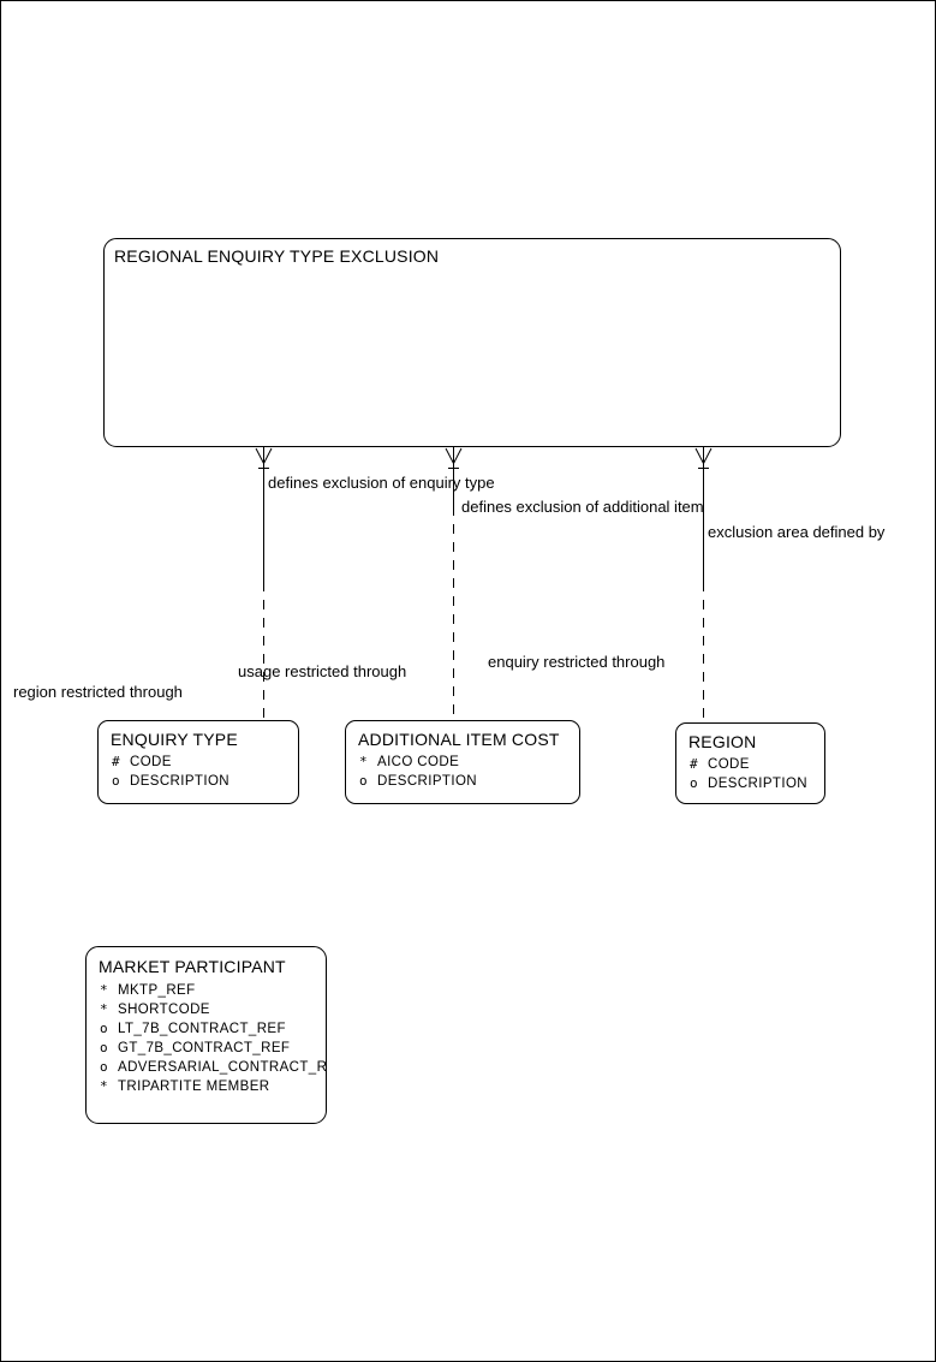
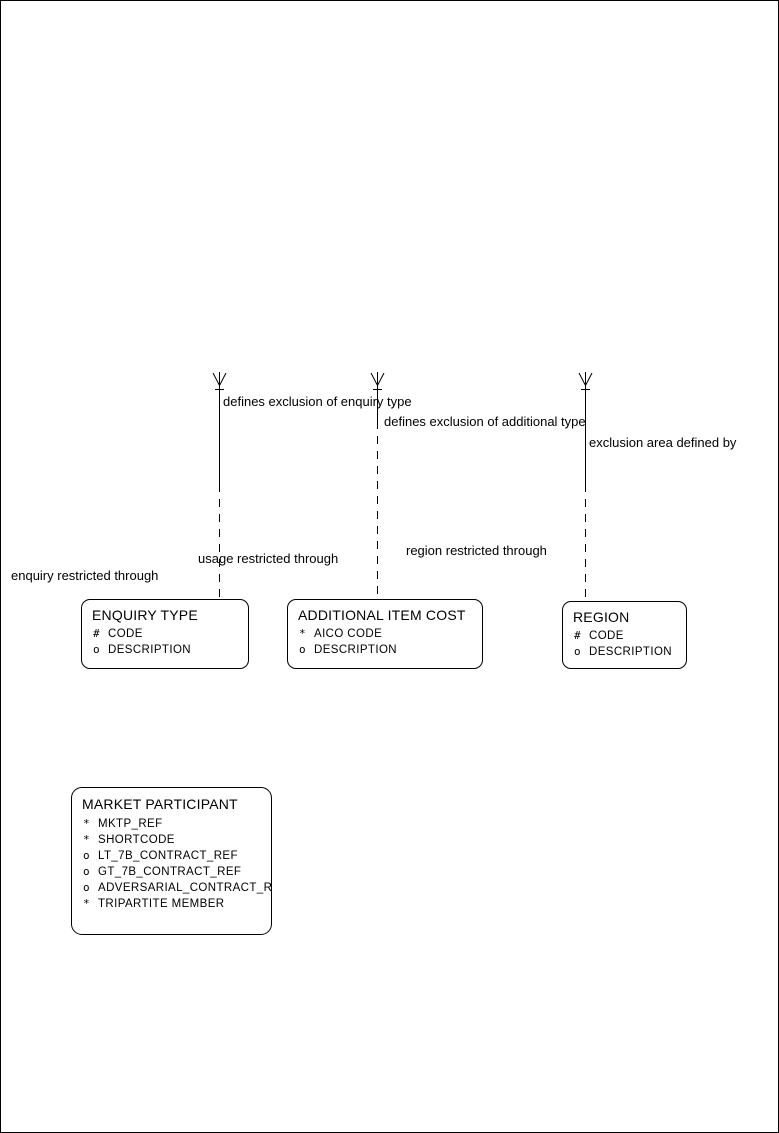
- REGIONAL ENQUIRY TYPE EXCLUSION
  defines exclusion of enquiry type
- defines exclusion of additional item
+ defines exclusion of additional type
  exclusion area defined by
- region restricted through
+ enquiry restricted through
  usage restricted through
- enquiry restricted through
+ region restricted through
  ENQUIRY TYPE
  # CODE
  o DESCRIPTION
  ADDITIONAL ITEM COST
  * AICO CODE
  o DESCRIPTION
  REGION
  # CODE
  o DESCRIPTION
  MARKET PARTICIPANT
  * MKTP_REF
  * SHORTCODE
  o LT_7B_CONTRACT_REF
  o GT_7B_CONTRACT_REF
  o ADVERSARIAL_CONTRACT_R
  * TRIPARTITE MEMBER
